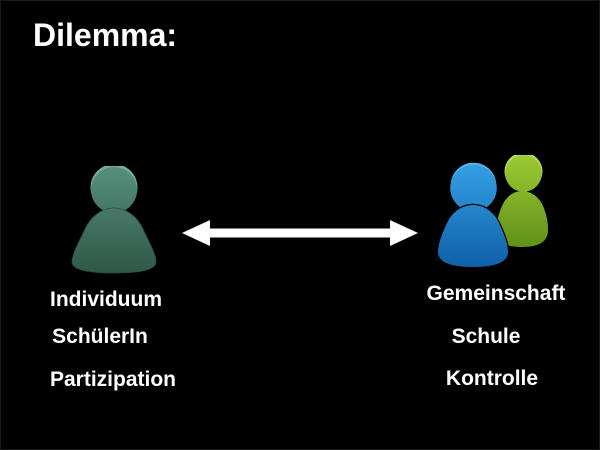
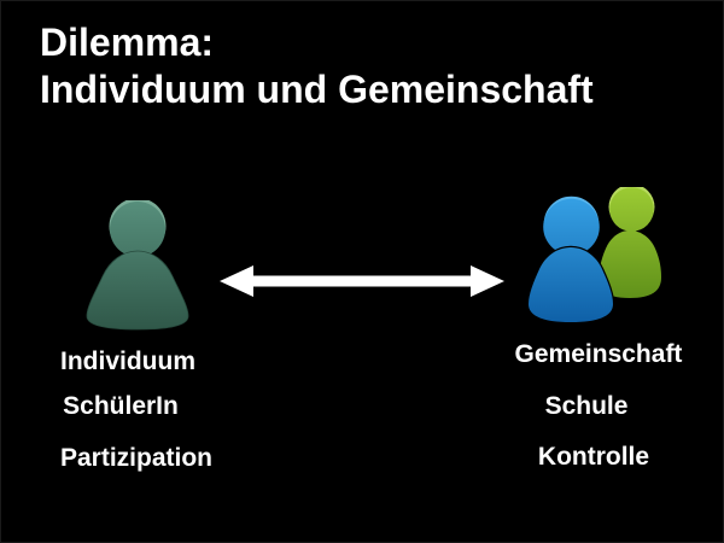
  Dilemma:
+ Individuum und Gemeinschaft
  Individuum
  SchülerIn
  Partizipation
  Gemeinschaft
  Schule
  Kontrolle
